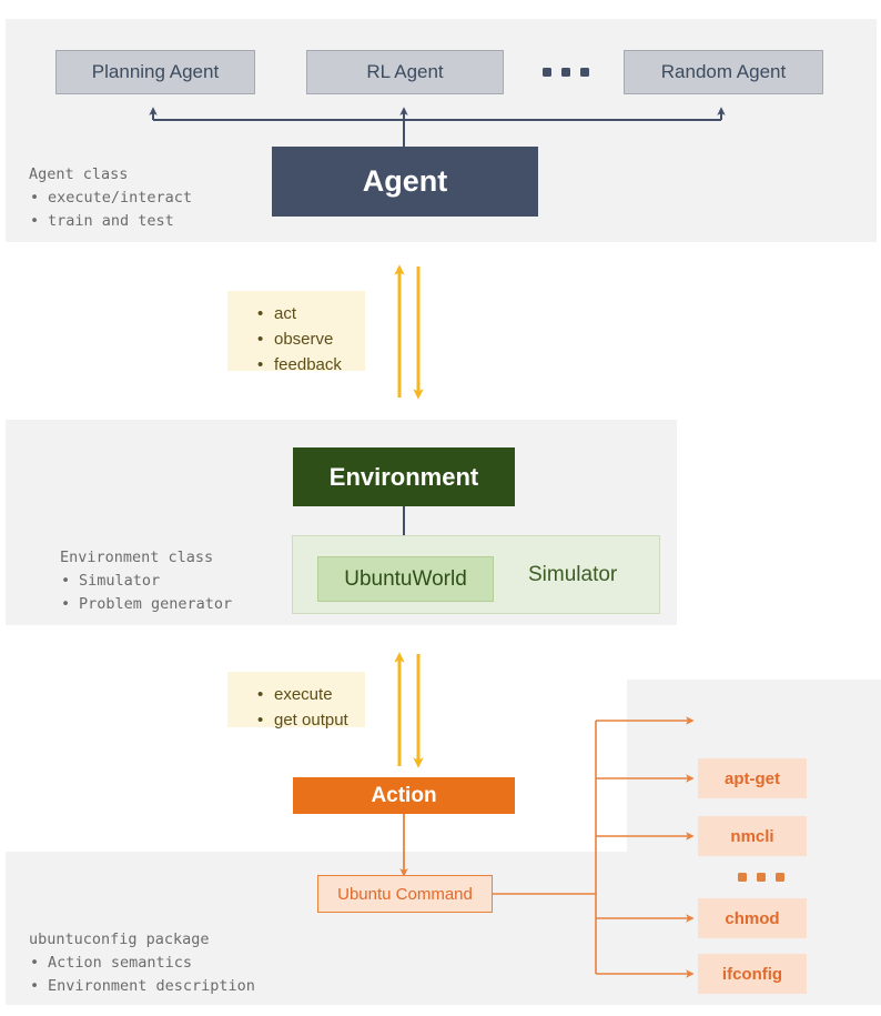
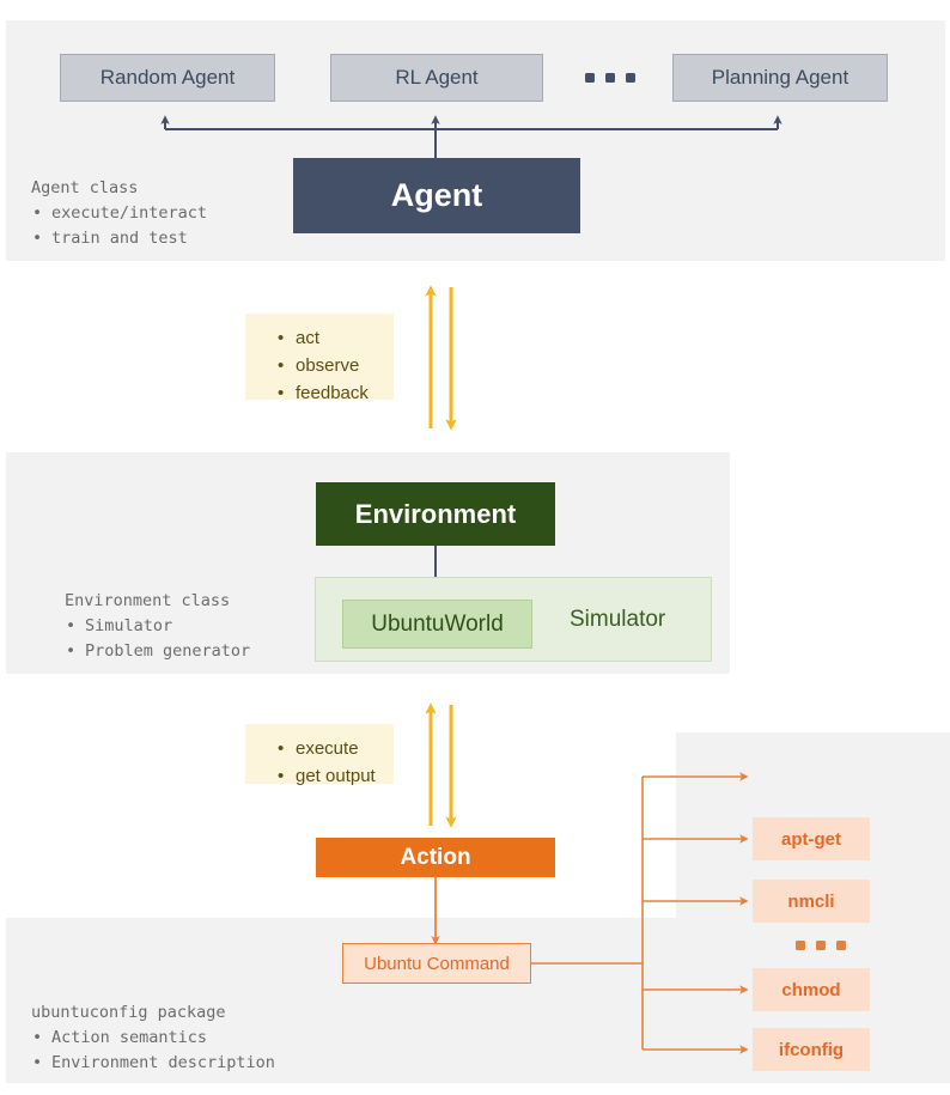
- Planning Agent
+ Random Agent
  RL Agent
- Random Agent
+ Planning Agent
  Agent
  Agent class
  execute/interact
  train and test
  act
  observe
  feedback
  Environment
  Simulator
  UbuntuWorld
  Environment class
  Simulator
  Problem generator
  execute
  get output
  Action
  Ubuntu Command
  apt-get
  nmcli
  chmod
  ifconfig
  ubuntuconfig package
  Action semantics
  Environment description
